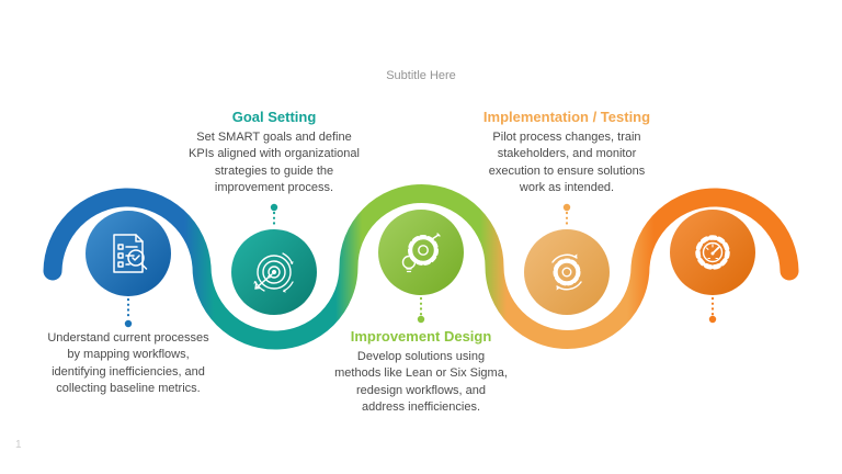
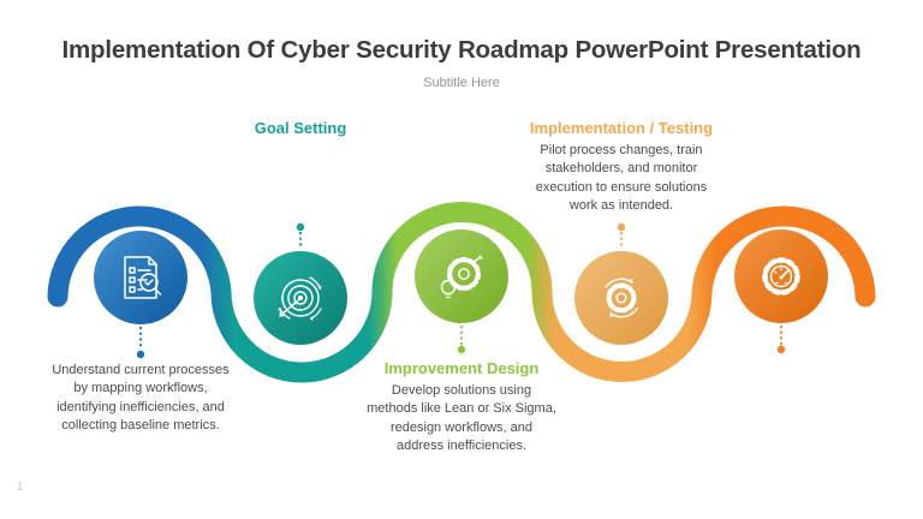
+ Implementation Of Cyber Security Roadmap PowerPoint Presentation
  Subtitle Here
  Understand current processes
  by mapping workflows,
  identifying inefficiencies, and
  collecting baseline metrics.
  Goal Setting
- Set SMART goals and define
- KPIs aligned with organizational
- strategies to guide the
- improvement process.
  Improvement Design
  Develop solutions using
  methods like Lean or Six Sigma,
  redesign workflows, and
  address inefficiencies.
  Implementation / Testing
  Pilot process changes, train
  stakeholders, and monitor
  execution to ensure solutions
  work as intended.
  1
